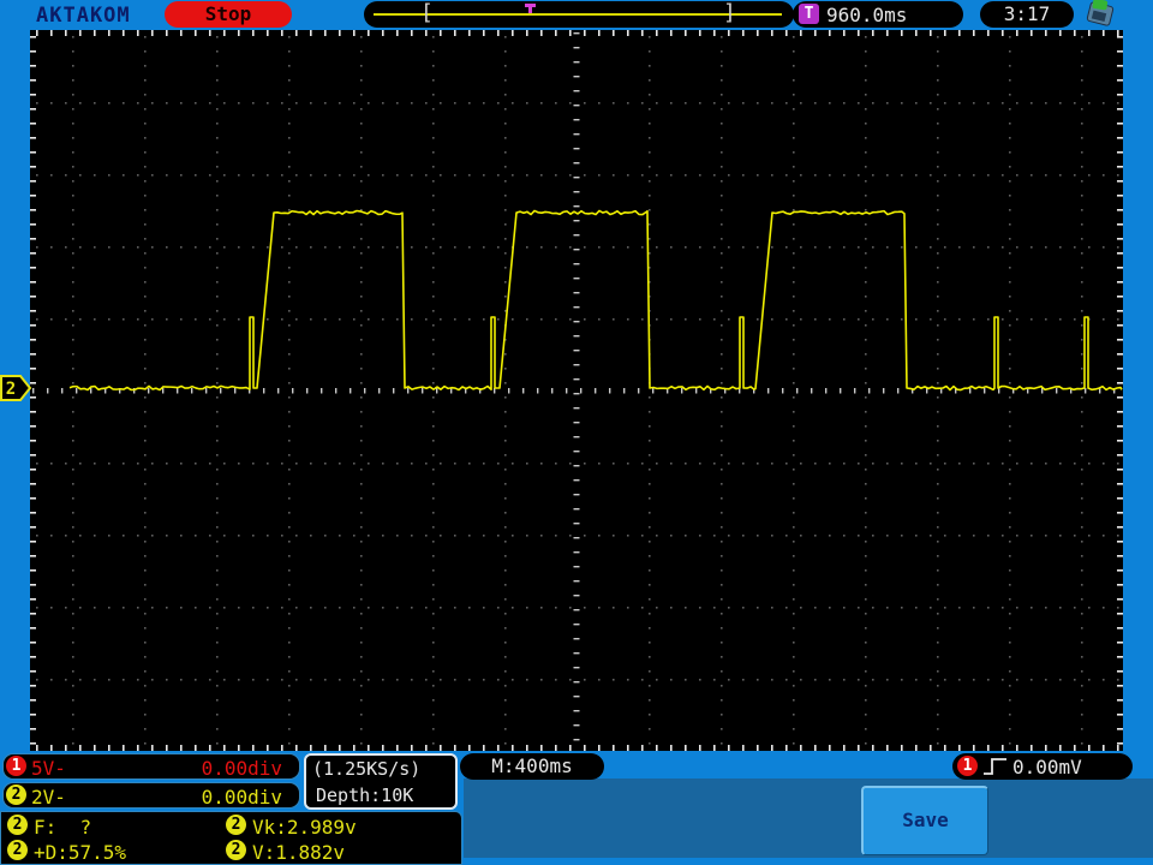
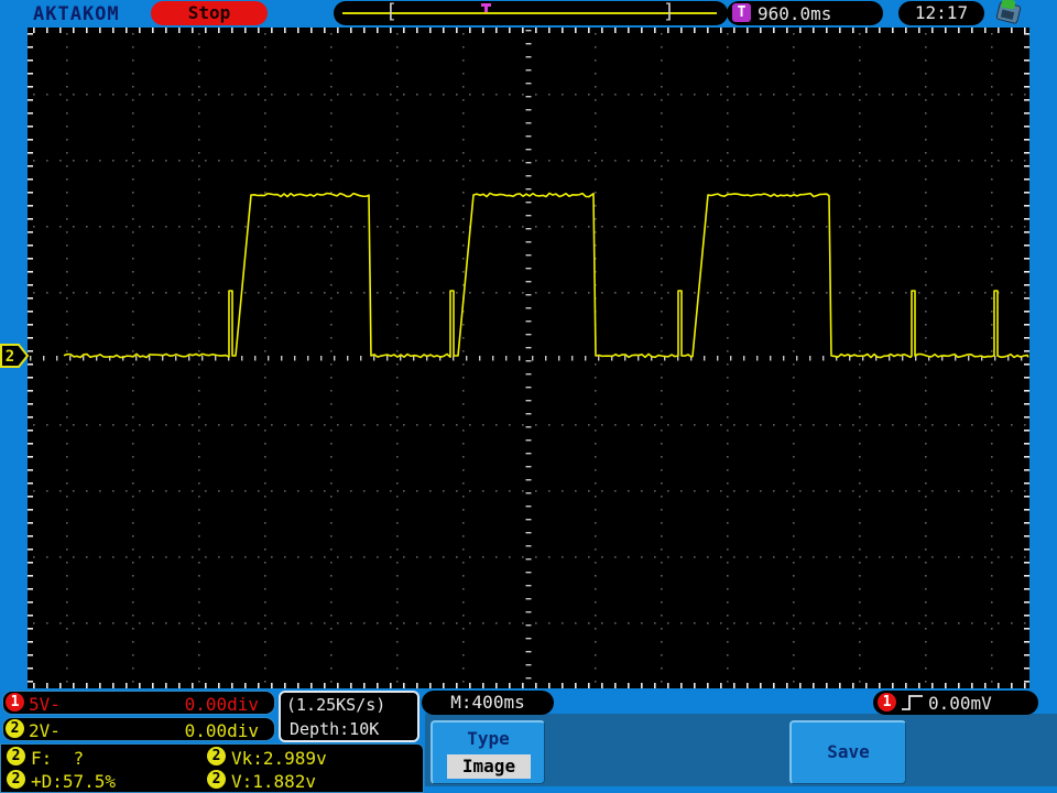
  AKTAKOM
  Stop
  [
  ]
  T
  960.0ms
- 3:17
+ 12:17
  2
  1
  5V-
  0.00div
  2
  2V-
  0.00div
  (1.25KS/s)
  Depth:10K
  2
  F: ?
  2
  Vk:2.989v
  2
  +D:57.5%
  2
  V:1.882v
  M:400ms
+ Type
+ Image
  Save
  1
  0.00mV
